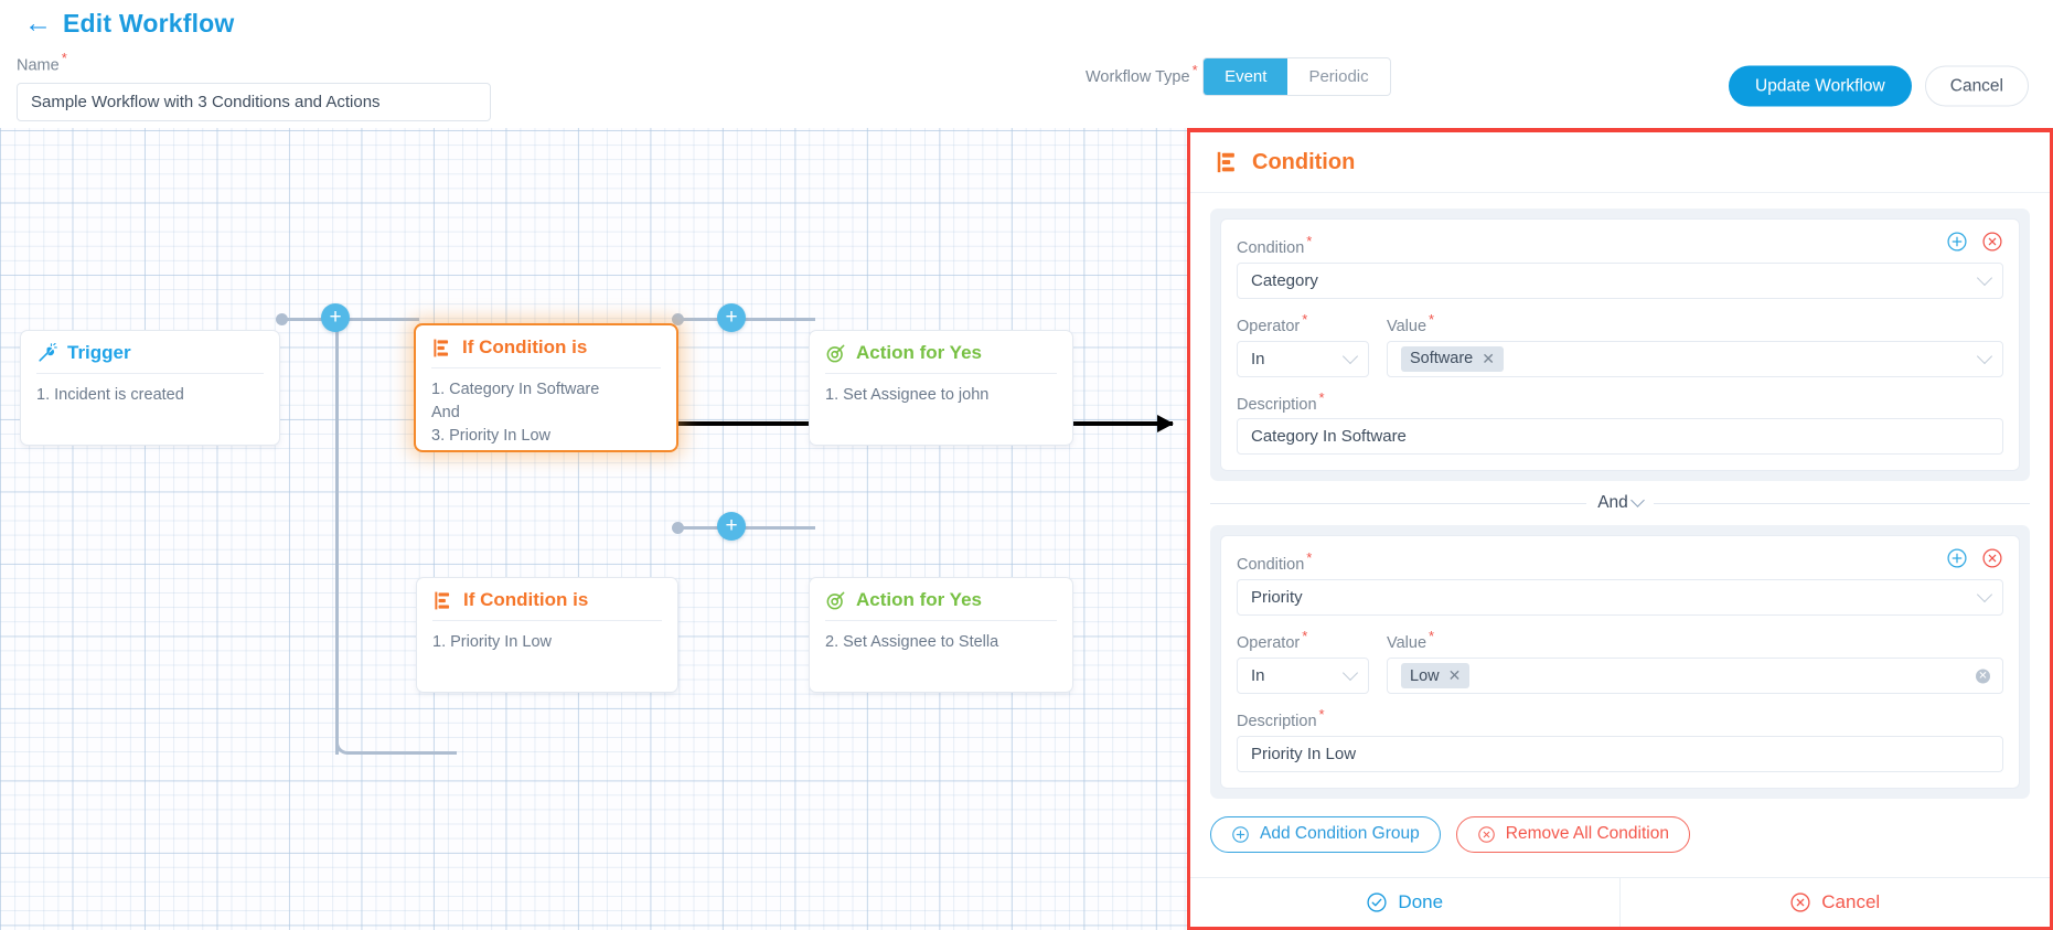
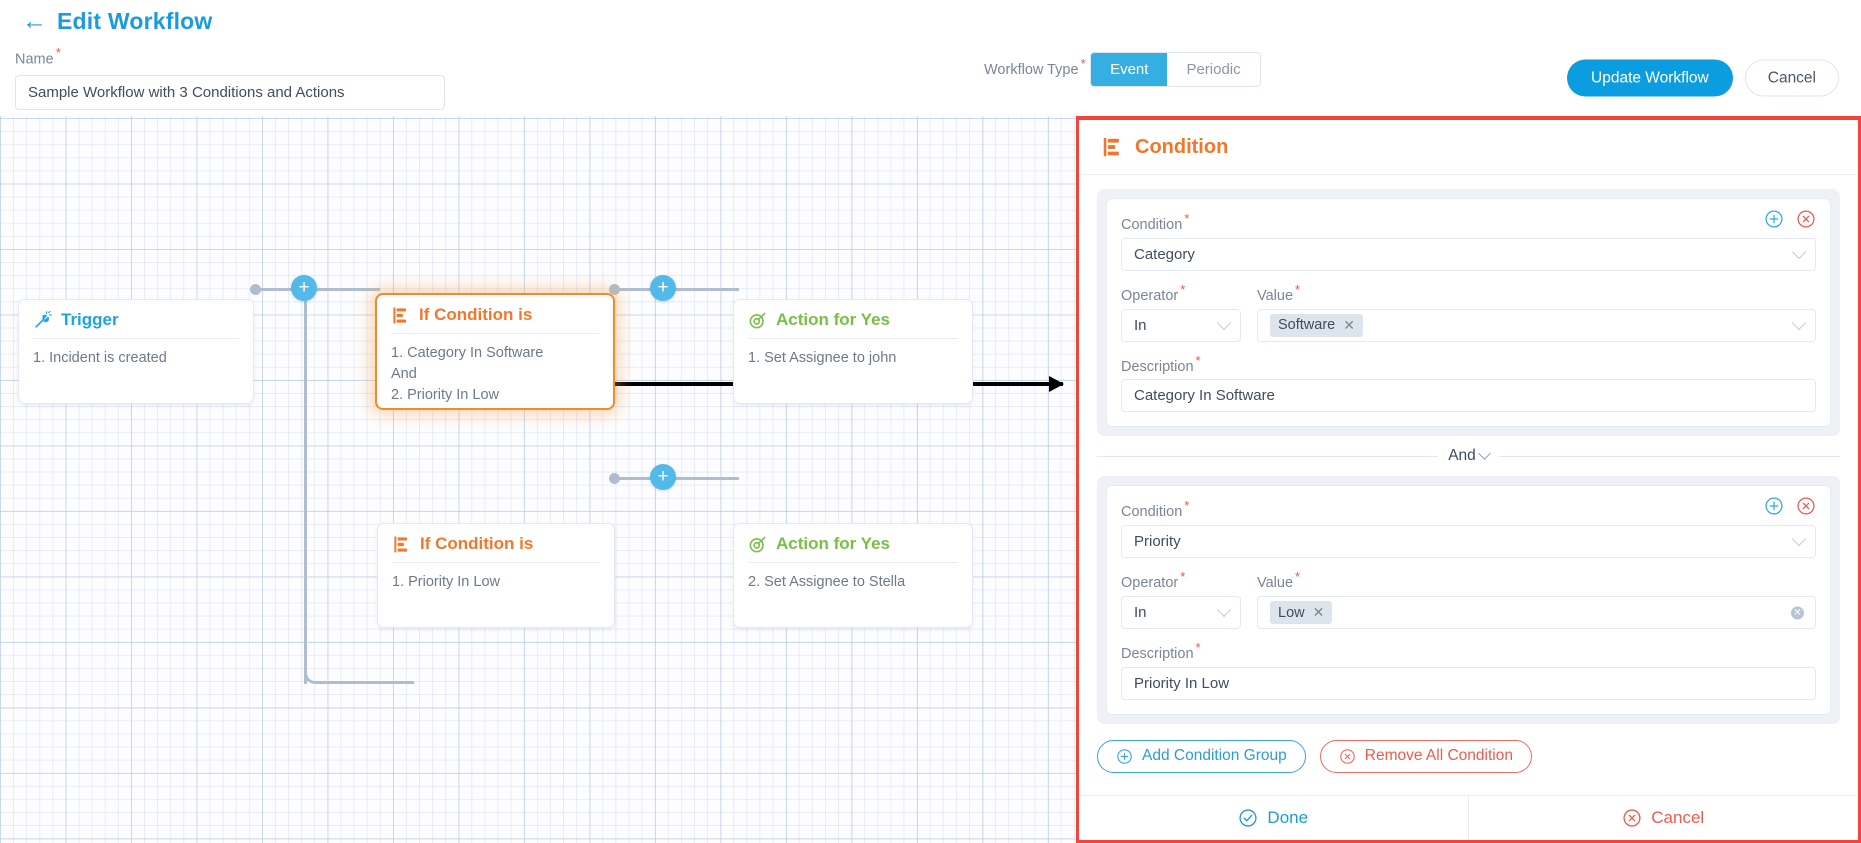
  ←
  Edit Workflow
  Name *
  Sample Workflow with 3 Conditions and Actions
  Workflow Type *
  Event
  Periodic
  Update Workflow
  Cancel
  +
  +
  +
  Trigger
  1. Incident is created
  If Condition is
  1. Category In Software
  And
- 3. Priority In Low
+ 2. Priority In Low
  Action for Yes
  1. Set Assignee to john
  If Condition is
  1. Priority In Low
  Action for Yes
  2. Set Assignee to Stella
  Condition
  Condition *
  Category
  Operator *
  In
  Value *
  Software
  ✕
  Description *
  Category In Software
  And
  Condition *
  Priority
  Operator *
  In
  Value *
  Low
  ✕
  ✕
  Description *
  Priority In Low
  Add Condition Group
  Remove All Condition
  Done
  Cancel
